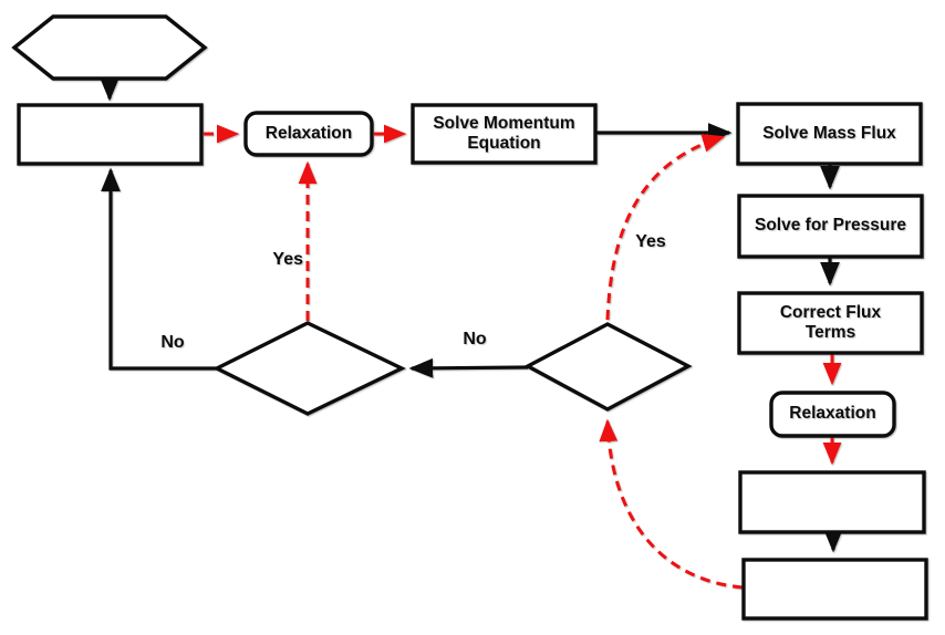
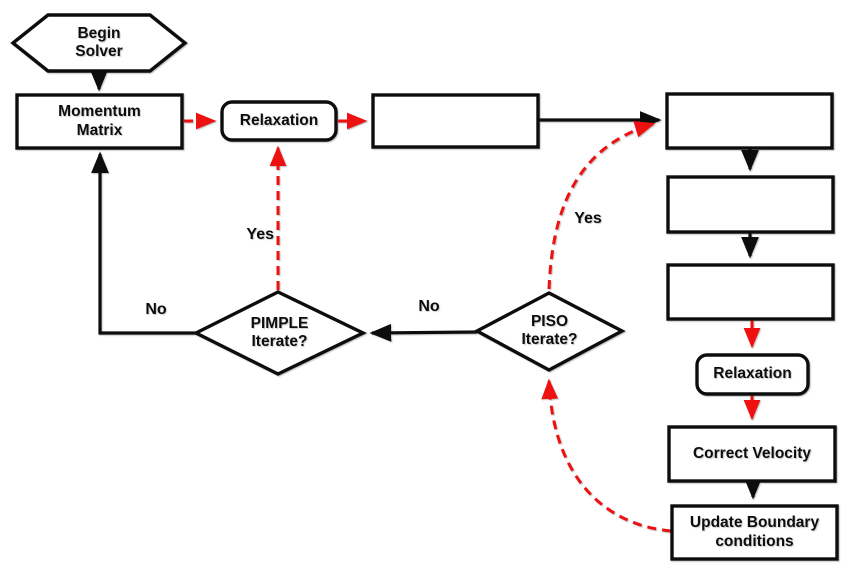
+ Begin Solver
+ Momentum Matrix
  Relaxation
- Solve Momentum Equation
- Solve Mass Flux
- Solve for Pressure
- Correct Flux Terms
  Relaxation
+ Correct Velocity
+ Update Boundary conditions
+ PIMPLE Iterate?
+ PISO Iterate?
  No
  Yes
  No
  Yes
